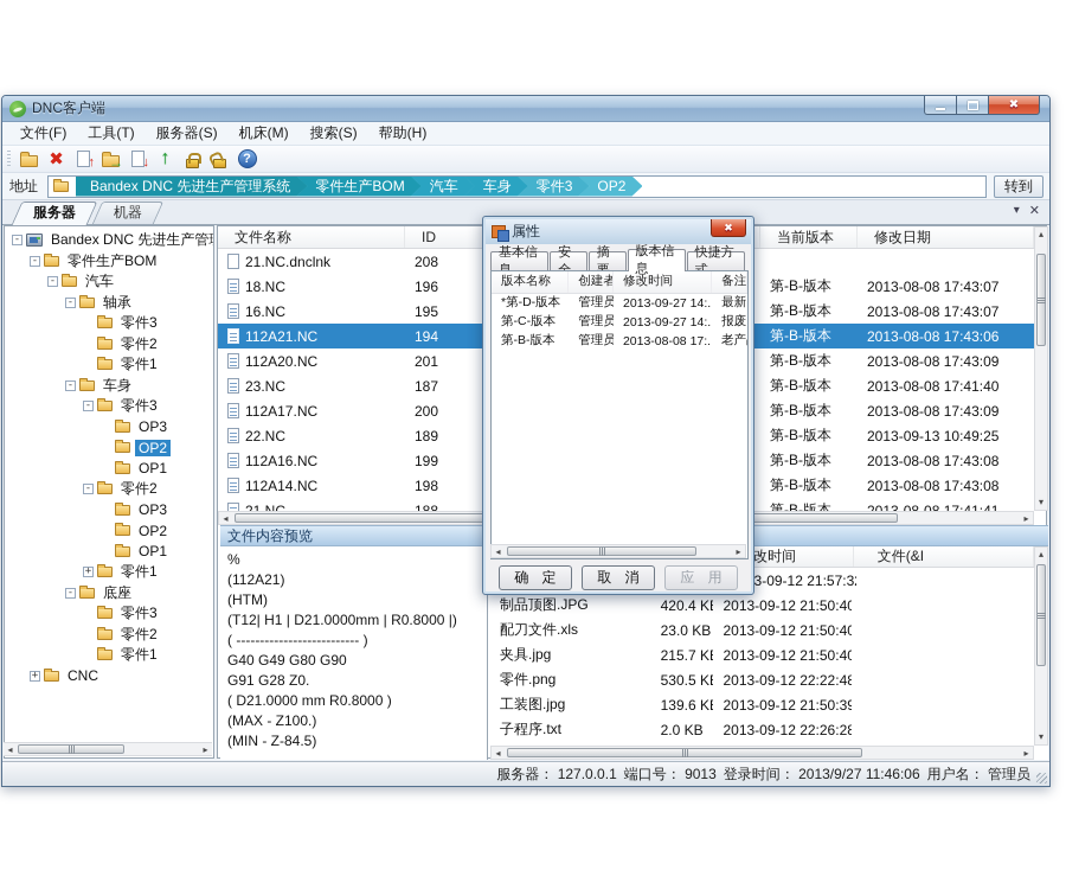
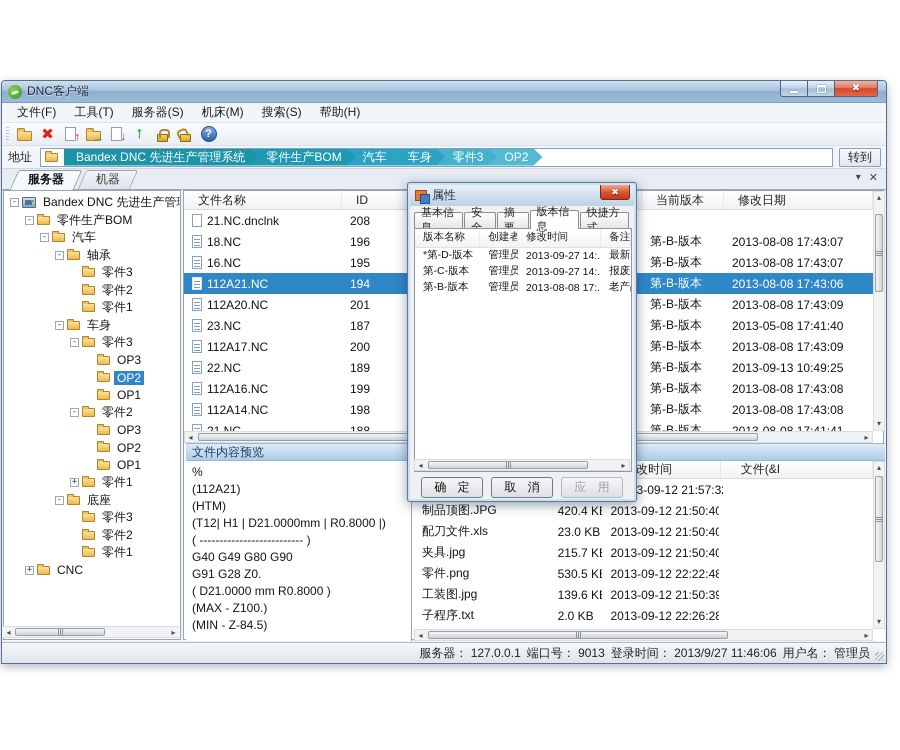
  DNC客户端
  ✖
  文件(F)
  工具(T)
  服务器(S)
  机床(M)
  搜索(S)
  帮助(H)
  ✖
  ↑
  →
  ↓
  ↑
  ?
  地址
  Bandex DNC 先进生产管理系统
  零件生产BOM
  汽车
  车身
  零件3
  OP2
  转到
  服务器
  机器
  ▾
  ✕
  -
  Bandex DNC 先进生产管
  -
  零件生产BOM
  -
  汽车
  -
  轴承
  零件3
  零件2
  零件1
  -
  车身
  -
  零件3
  OP3
  OP2
  OP1
  -
  零件2
  OP3
  OP2
  OP1
  +
  零件1
  -
  底座
  零件3
  零件2
  零件1
  +
  CNC
  ◂
  ▸
  文件名称
  ID
  当前版本
  修改日期
  21.NC.dnclnk
  208
  18.NC
  196
  第-B-版本
  2013-08-08 17:43:07
  16.NC
  195
  第-B-版本
  2013-08-08 17:43:07
  112A21.NC
  194
  第-B-版本
  2013-08-08 17:43:06
  112A20.NC
  201
  第-B-版本
  2013-08-08 17:43:09
  23.NC
  187
  第-B-版本
- 2013-08-08 17:41:40
+ 2013-05-08 17:41:40
  112A17.NC
  200
  第-B-版本
  2013-08-08 17:43:09
  22.NC
  189
  第-B-版本
  2013-09-13 10:49:25
  112A16.NC
  199
  第-B-版本
  2013-08-08 17:43:08
  112A14.NC
  198
  第-B-版本
  2013-08-08 17:43:08
  第-B-版本
  ▴
  ▾
  ◂
  ▸
  文件内容预览
  %
  (112A21)
  (HTM)
  (T12| H1 | D21.0000mm | R0.8000 |)
  ( -------------------------- )
  G40 G49 G80 G90
  G91 G28 Z0.
  ( D21.0000 mm R0.8000 )
  (MAX - Z100.)
  (MIN - Z-84.5)
  改时间
  文件(&I
  3-09-12 21:57:3
  制品顶图.JPG
  420.4 K
  2013-09-12 21:50:40
  配刀文件.xls
  23.0 KB
  2013-09-12 21:50:40
  夹具.jpg
  215.7 K
  2013-09-12 21:50:40
  零件.png
  530.5 K
  2013-09-12 22:22:48
  工装图.jpg
  139.6 K
  2013-09-12 21:50:39
  子程序.txt
  2.0 KB
  2013-09-12 22:26:28
  ▴
  ▾
  ◂
  ▸
  服务器： 127.0.0.1
  端口号： 9013
  登录时间： 2013/9/27 11:46:06
  用户名： 管理员
  属性
  ✖
  基本信
  版本信息
  快捷方
  版本名称
  创建者
  修改时间
  备注
  *第-D-版本
  管理员
  2013-09-27 14:.
  最新
  第-C-版本
  管理员
  2013-09-27 14:.
  报废
  第-B-版本
  管理员
  2013-08-08 17:.
  ◂
  ▸
  确 定
  取 消
  应 用
